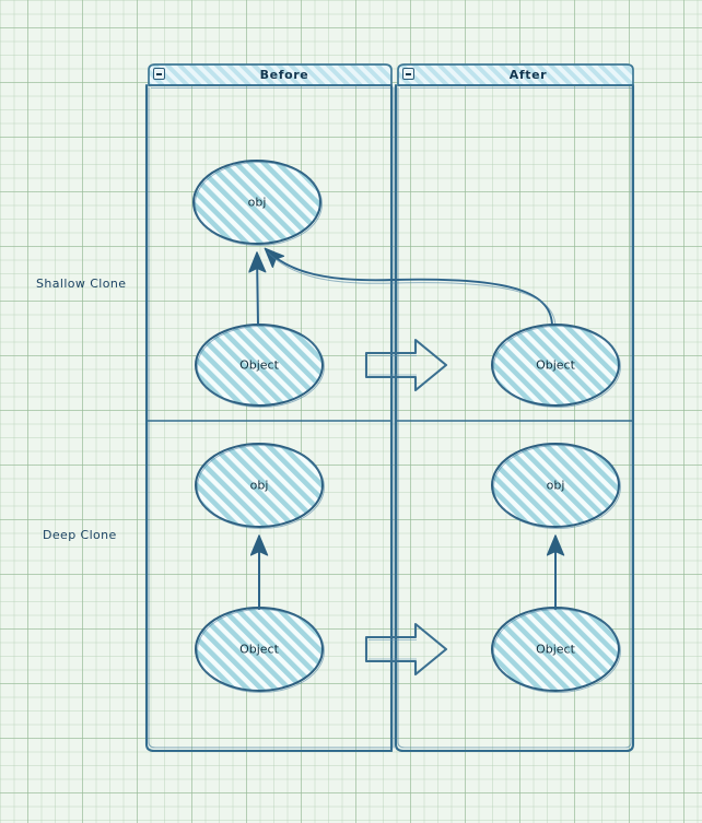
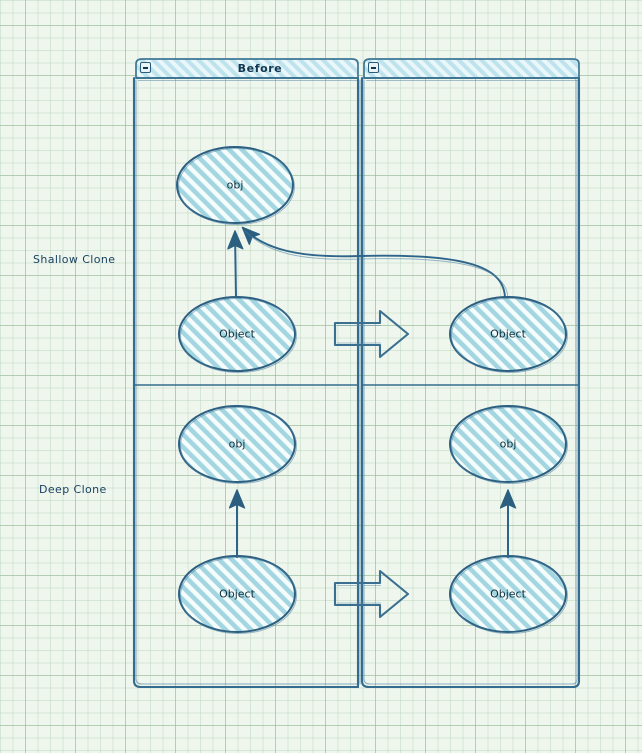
  Before
- After
  Shallow Clone
  Deep Clone
  obj
  Object
  Object
  obj
  Object
  obj
  Object
